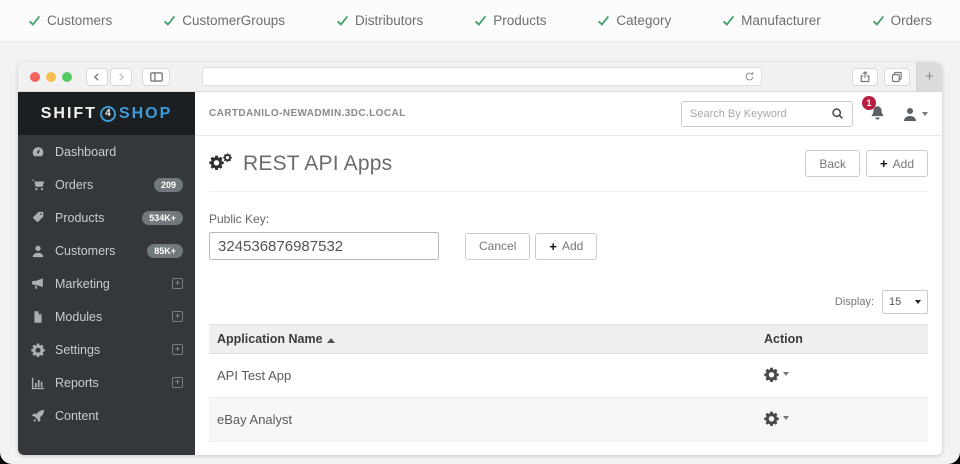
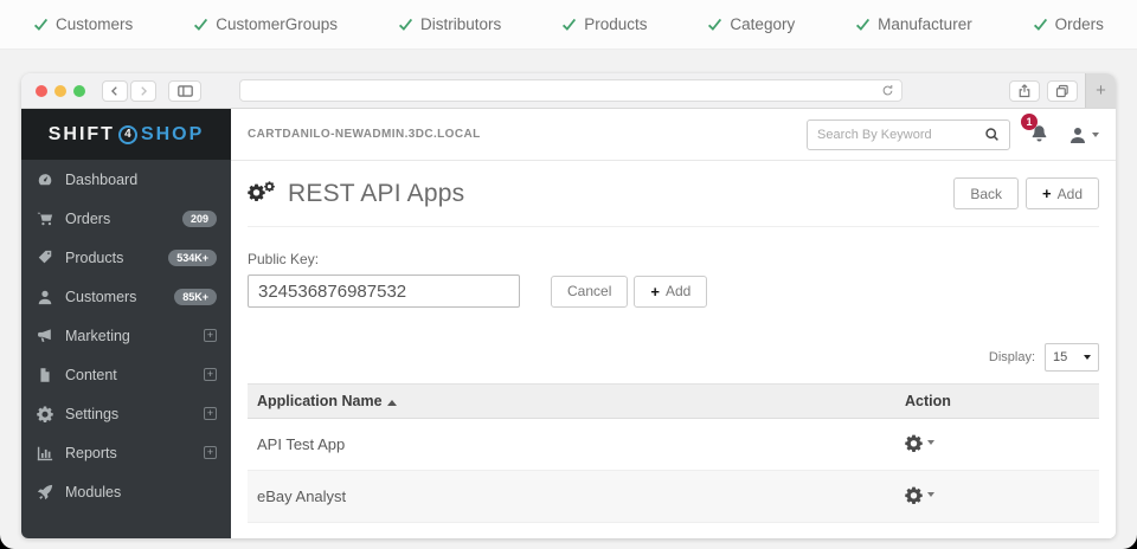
  Customers
  CustomerGroups
  Distributors
  Products
  Category
  Manufacturer
  Orders
  +
  SHIFT
  4
  SHOP
  Dashboard
  Orders
  209
  Products
  534K+
  Customers
  85K+
  Marketing
- Modules
+ Content
  Settings
  Reports
- Content
+ Modules
  CARTDANILO-NEWADMIN.3DC.LOCAL
  Search By Keyword
  1
  REST API Apps
  Back
  Add
  Public Key:
  324536876987532
  Cancel
  Add
  Display:
  15
  Application Name	Action
  API Test App
  eBay Analyst
